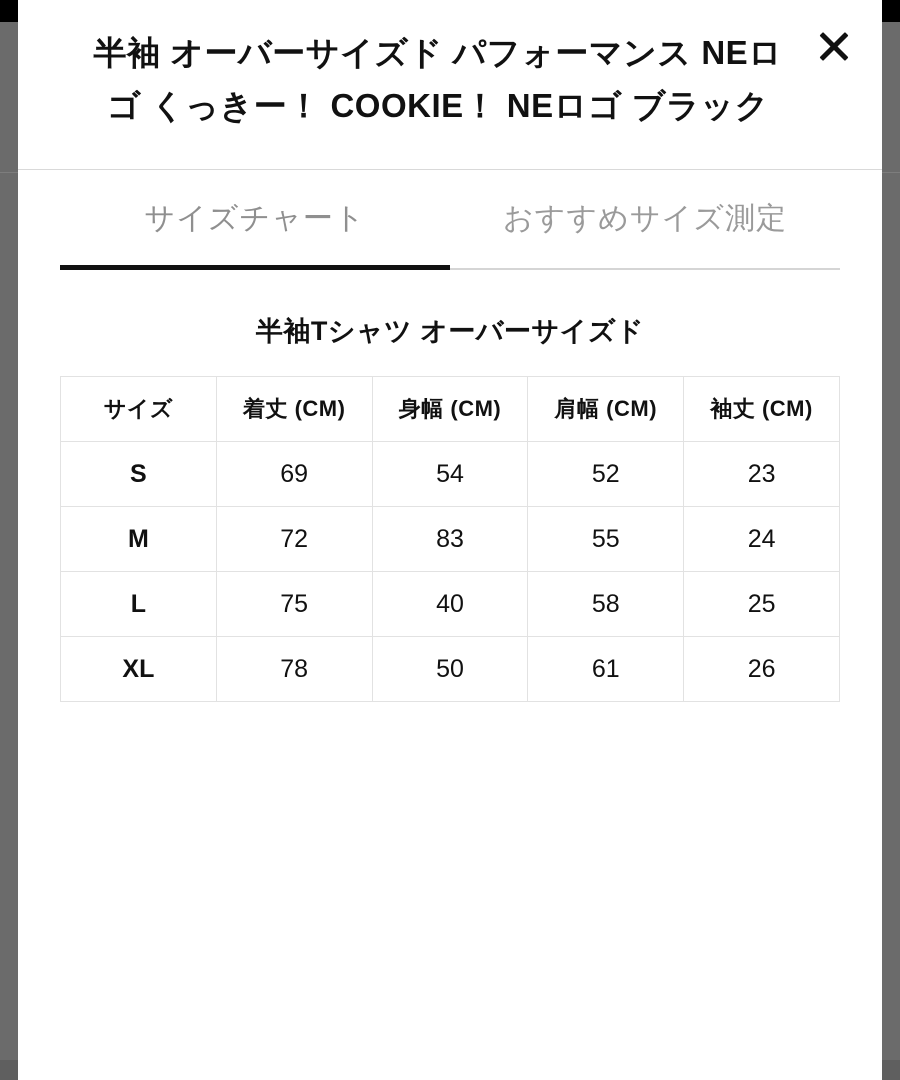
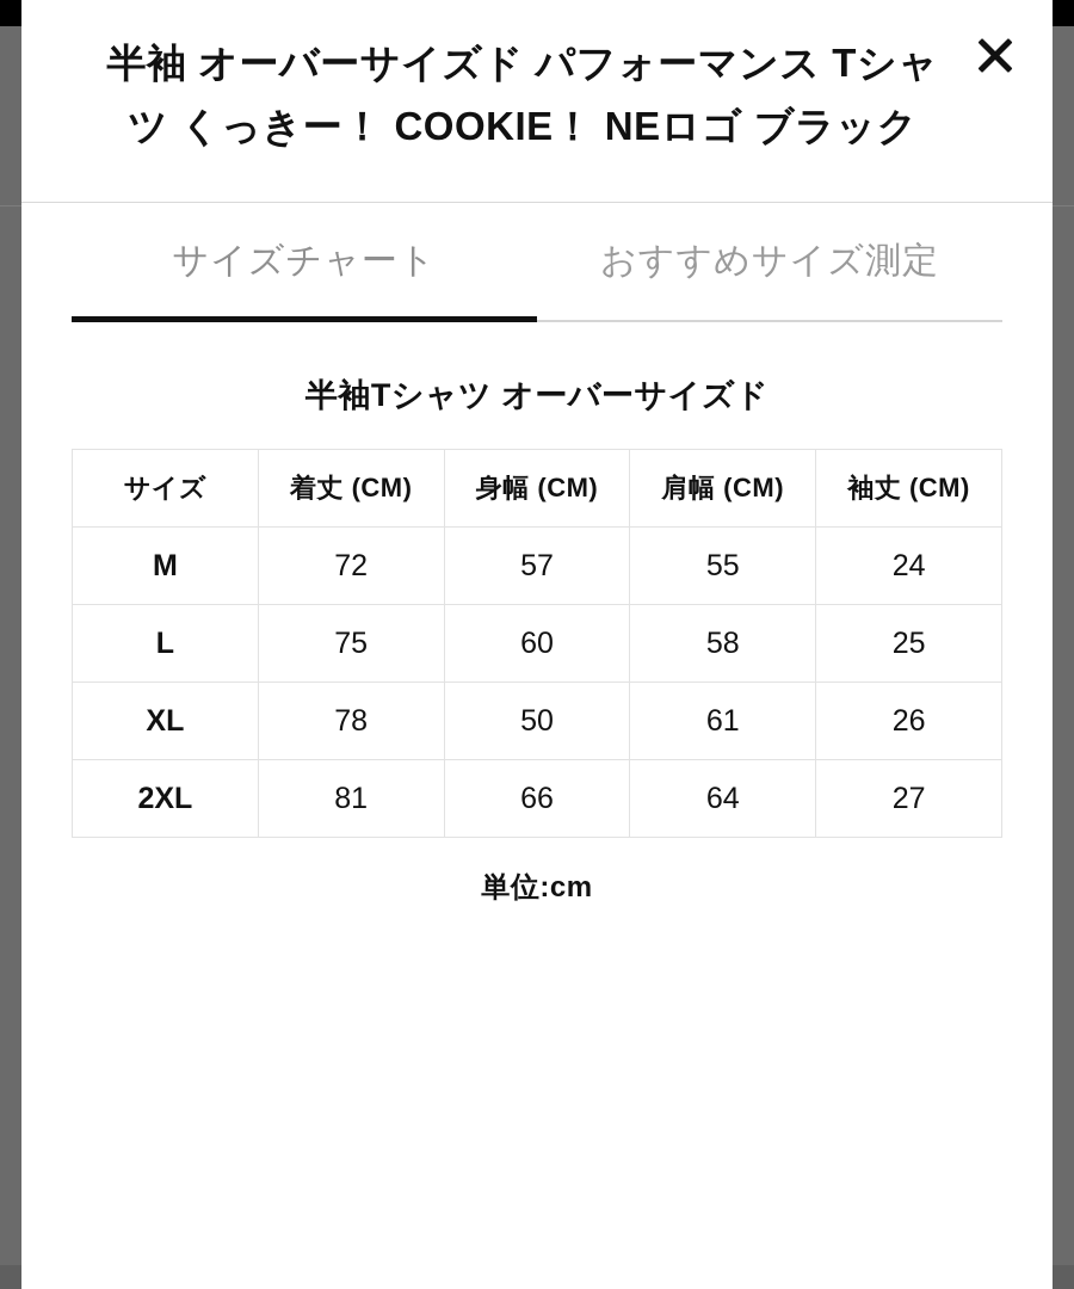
- 半袖 オーバーサイズド パフォーマンス NEロゴ くっきー！ COOKIE！ NEロゴ ブラック
+ 半袖 オーバーサイズド パフォーマンス Tシャツ くっきー！ COOKIE！ NEロゴ ブラック
  サイズチャート
  おすすめサイズ測定
  半袖Tシャツ オーバーサイズド
  サイズ	着丈 (CM)	身幅 (CM)	肩幅 (CM)	袖丈 (CM)
- S	69	54	52	23
- M	72	83	55	24
+ M	72	57	55	24
- L	75	40	58	25
+ L	75	60	58	25
  XL	78	50	61	26
+ 2XL	81	66	64	27
+ 単位:cm
